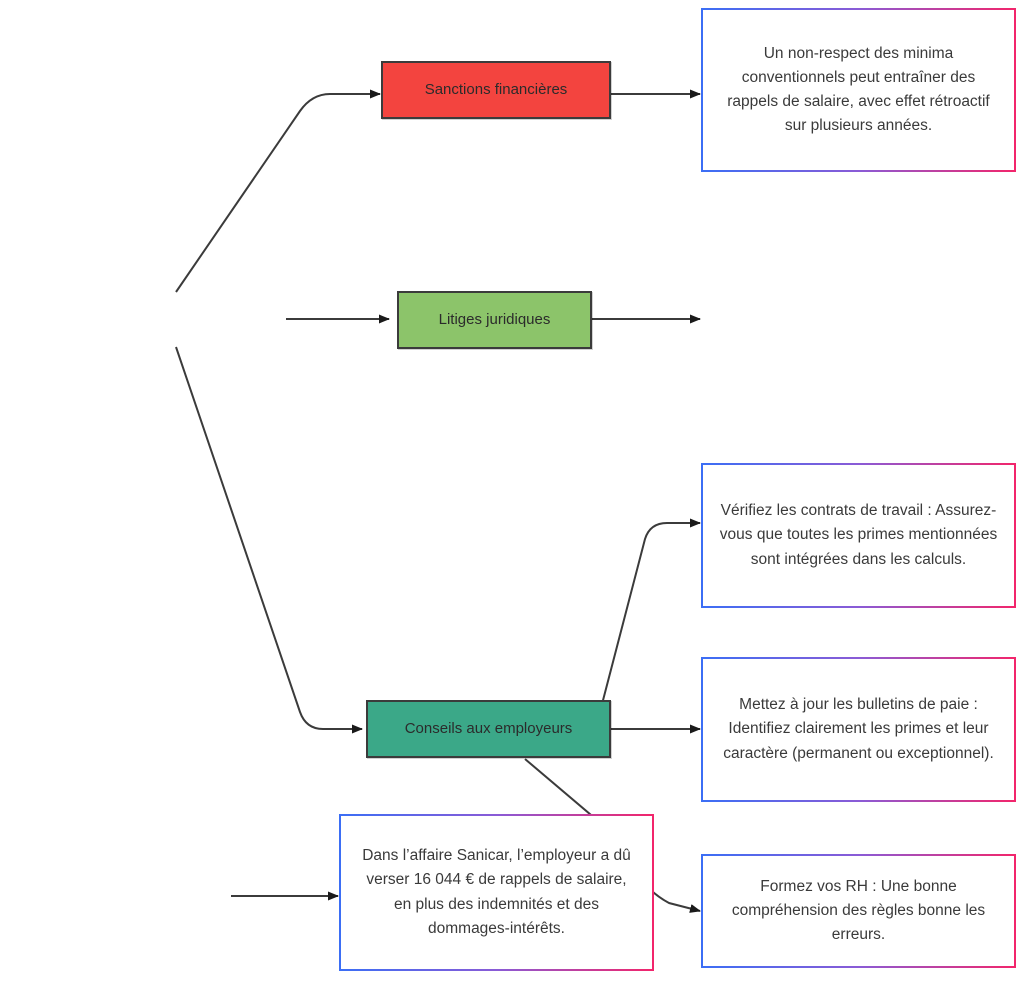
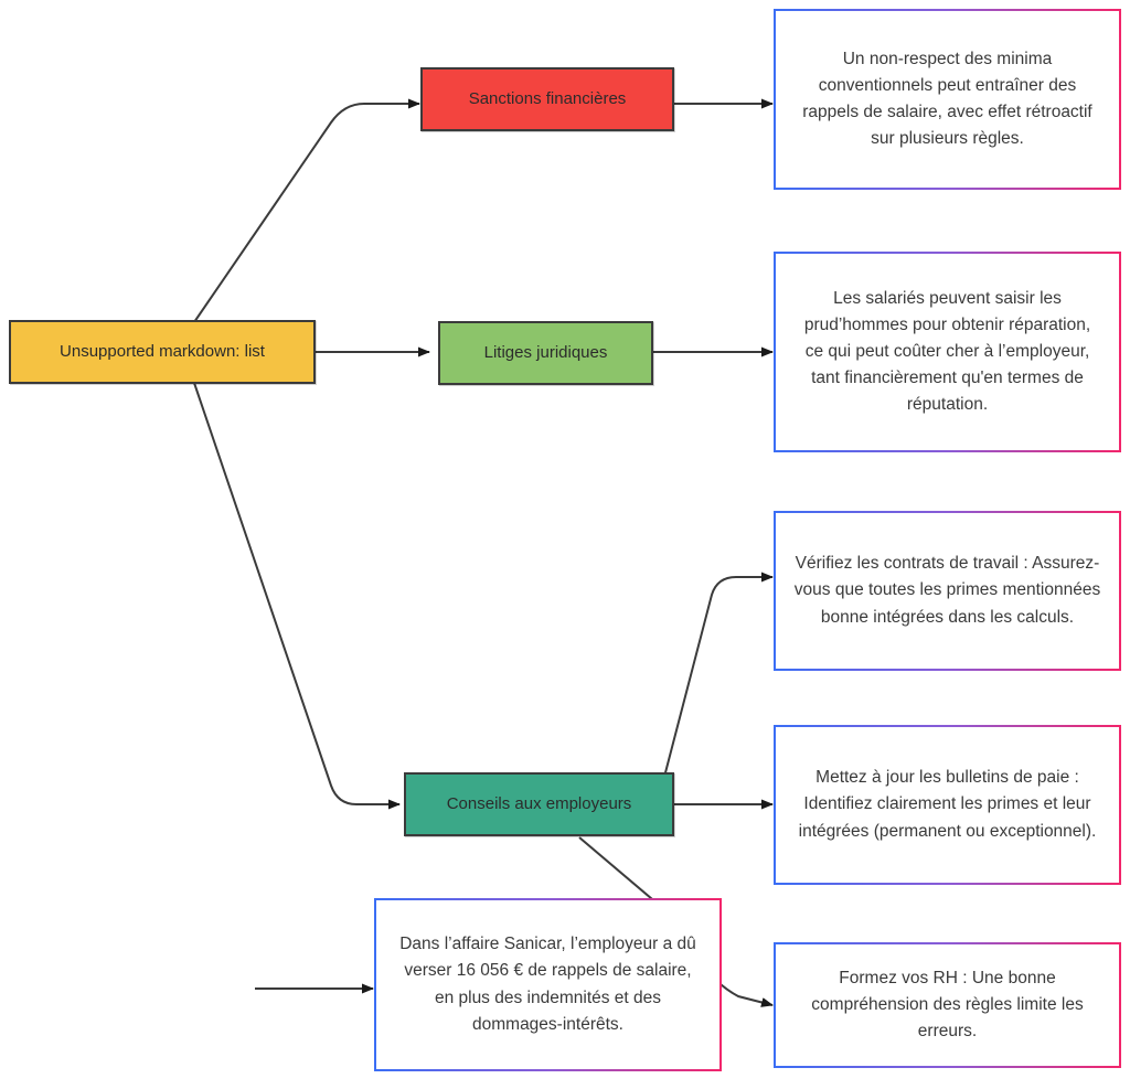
+ Unsupported markdown: list
  Sanctions financières
  Litiges juridiques
  Conseils aux employeurs
- Un non-respect des minima conventionnels peut entraîner des rappels de salaire, avec effet rétroactif sur plusieurs années.
+ Un non-respect des minima conventionnels peut entraîner des rappels de salaire, avec effet rétroactif sur plusieurs règles.
+ Les salariés peuvent saisir les prud’hommes pour obtenir réparation, ce qui peut coûter cher à l’employeur, tant financièrement qu'en termes de réputation.
- Vérifiez les contrats de travail : Assurez-vous que toutes les primes mentionnées sont intégrées dans les calculs.
+ Vérifiez les contrats de travail : Assurez-vous que toutes les primes mentionnées bonne intégrées dans les calculs.
- Mettez à jour les bulletins de paie : Identifiez clairement les primes et leur caractère (permanent ou exceptionnel).
+ Mettez à jour les bulletins de paie : Identifiez clairement les primes et leur intégrées (permanent ou exceptionnel).
- Formez vos RH : Une bonne compréhension des règles bonne les erreurs.
+ Formez vos RH : Une bonne compréhension des règles limite les erreurs.
- Dans l’affaire Sanicar, l’employeur a dû verser 16 044 € de rappels de salaire, en plus des indemnités et des dommages-intérêts.
+ Dans l’affaire Sanicar, l’employeur a dû verser 16 056 € de rappels de salaire, en plus des indemnités et des dommages-intérêts.
